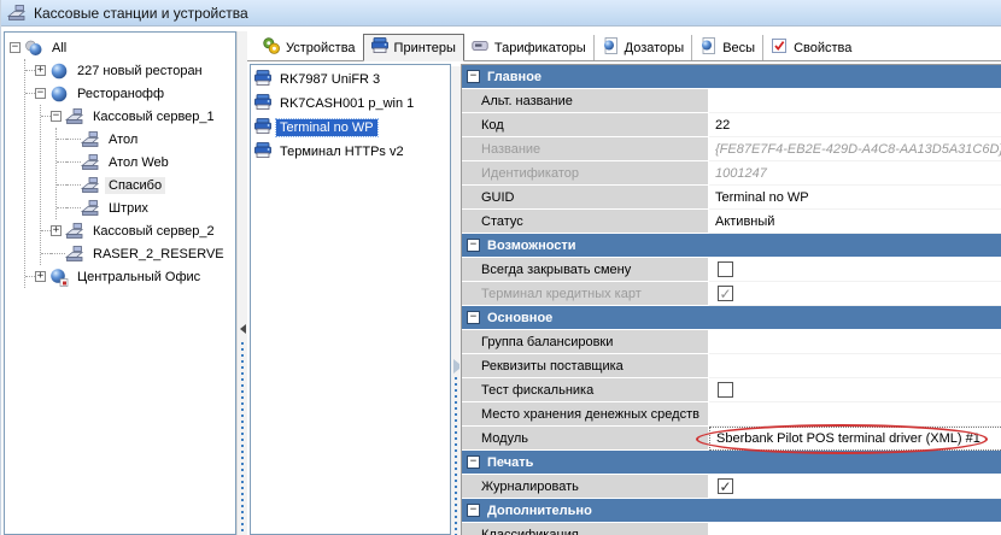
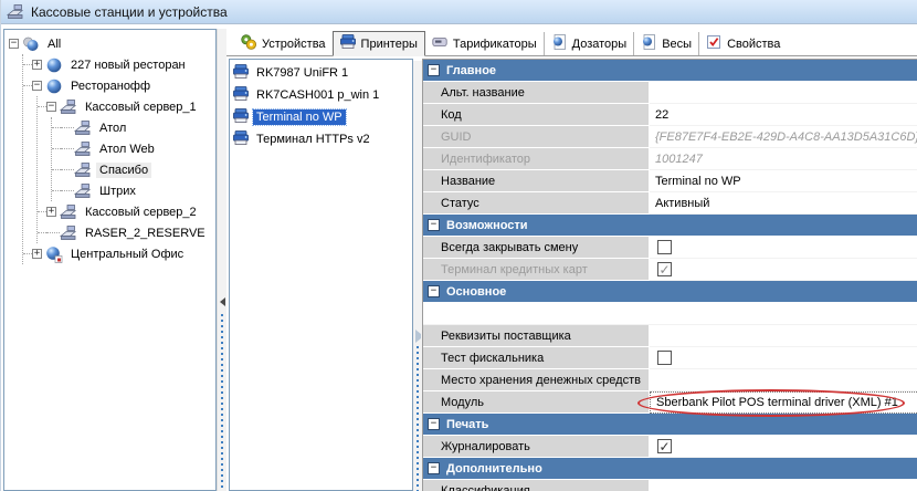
  Кассовые станции и устройства
  −
  All
  +
  227 новый ресторан
  −
  Ресторанофф
  −
  Кассовый сервер_1
  Атол
  Атол Web
  Спасибо
  Штрих
  +
  Кассовый сервер_2
  RASER_2_RESERVE
  +
  Центральный Офис
  Устройства
  Принтеры
  Тарификаторы
  Дозаторы
  Весы
  Свойства
- RK7987 UniFR 3
+ RK7987 UniFR 1
  RK7CASH001 p_win 1
  Terminal no WP
  Терминал HTTPs v2
  −
  Главное
  Альт. название
  Код
  22
- Название
+ GUID
  {FE87E7F4-EB2E-429D-A4C8-AA13D5A31C6D
  Идентификатор
  1001247
- GUID
+ Название
  Terminal no WP
  Статус
  Активный
  −
  Возможности
  Всегда закрывать смену
  Терминал кредитных карт
  ✓
  −
  Основное
- Группа балансировки
  Реквизиты поставщика
  Тест фискальника
  Место хранения денежных средств
  Модуль
  Sberbank Pilot POS terminal driver (XML) #1
  −
  Печать
  Журналировать
  ✓
  −
  Дополнительно
